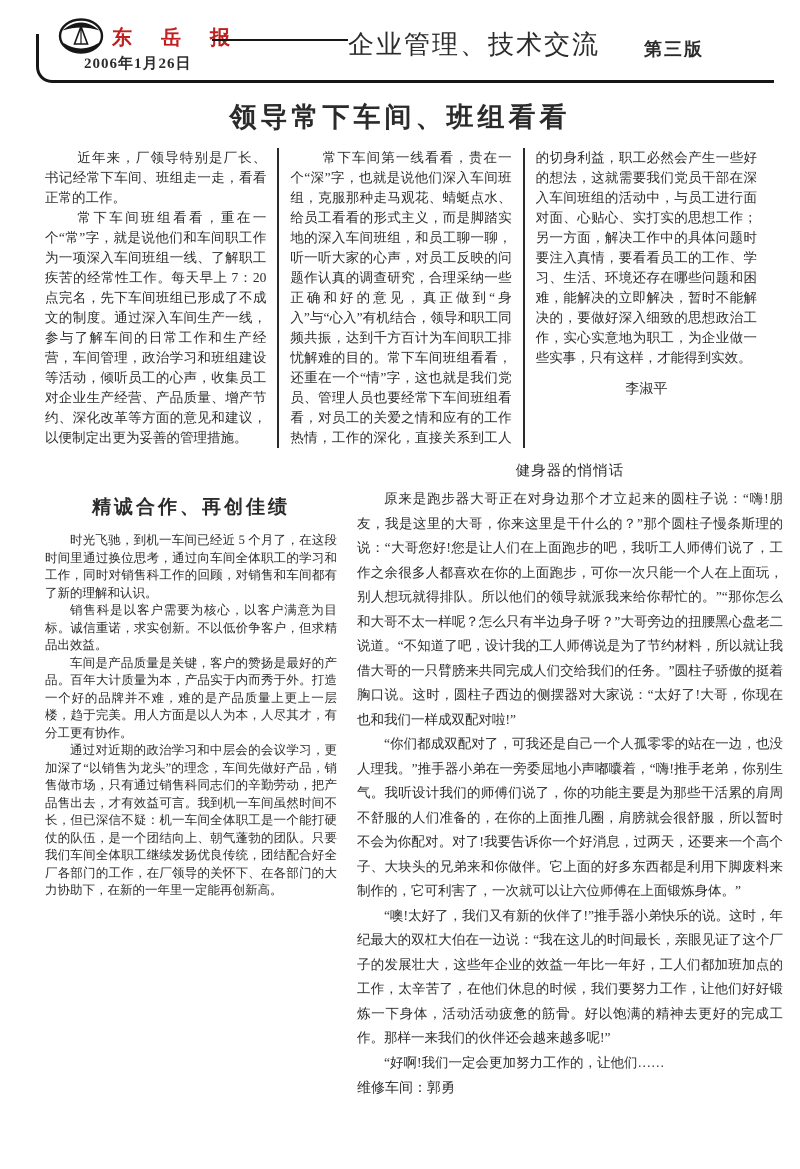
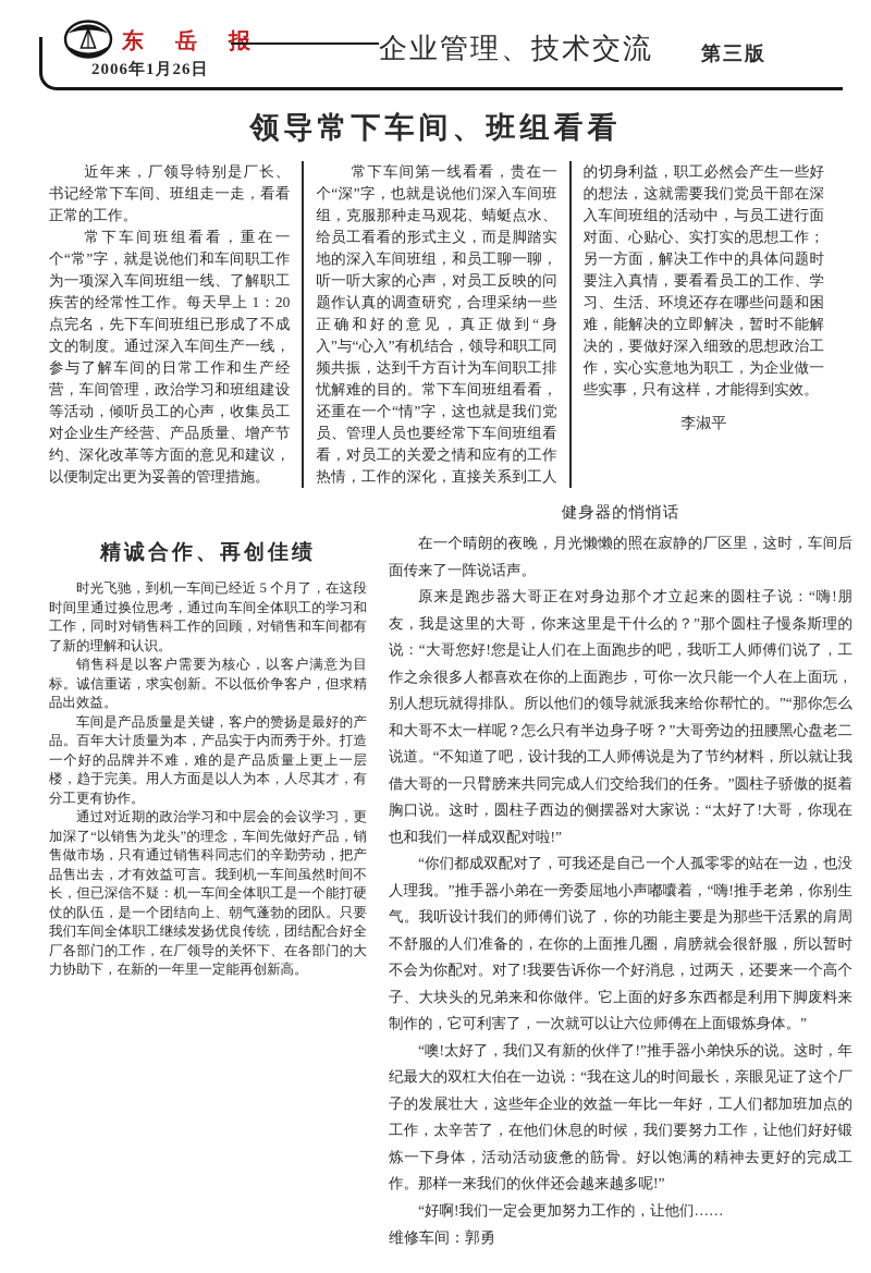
  东 岳 报
  2006年1月26日
  企业管理、技术交流
  第三版
  领导常下车间、班组看看
  近年来，厂领导特别是厂长、书记经常下车间、班组走一走，看看正常的工作。
- 常下车间班组看看，重在一个“常”字，就是说他们和车间职工作为一项深入车间班组一线、了解职工疾苦的经常性工作。每天早上 7：20 点完名，先下车间班组已形成了不成文的制度。通过深入车间生产一线，参与了解车间的日常工作和生产经营，车间管理，政治学习和班组建设等活动，倾听员工的心声，收集员工对企业生产经营、产品质量、增产节约、深化改革等方面的意见和建议，以便制定出更为妥善的管理措施。
+ 常下车间班组看看，重在一个“常”字，就是说他们和车间职工作为一项深入车间班组一线、了解职工疾苦的经常性工作。每天早上 1：20 点完名，先下车间班组已形成了不成文的制度。通过深入车间生产一线，参与了解车间的日常工作和生产经营，车间管理，政治学习和班组建设等活动，倾听员工的心声，收集员工对企业生产经营、产品质量、增产节约、深化改革等方面的意见和建议，以便制定出更为妥善的管理措施。
  常下车间第一线看看，贵在一个“深”字，也就是说他们深入车间班组，克服那种走马观花、蜻蜓点水、给员工看看的形式主义，而是脚踏实地的深入车间班组，和员工聊一聊，听一听大家的心声，对员工反映的问题作认真的调查研究，合理采纳一些正确和好的意见，真正做到“身入”与“心入”有机结合，领导和职工同频共振，达到千方百计为车间职工排忧解难的目的。常下车间班组看看，还重在一个“情”字，这也就是我们党员、管理人员也要经常下车间班组看看，对员工的关爱之情和应有的工作热情，工作的深化，直接关系到工人的切身利益，职工必然会产生一些好的想法，这就需要我们党员干部在深入车间班组的活动中，与员工进行面对面、心贴心、实打实的思想工作；另一方面，解决工作中的具体问题时要注入真情，要看看员工的工作、学习、生活、环境还存在哪些问题和困难，能解决的立即解决，暂时不能解决的，要做好深入细致的思想政治工作，实心实意地为职工，为企业做一些实事，只有这样，才能得到实效。
  李淑平
  精诚合作、再创佳绩
  时光飞驰，到机一车间已经近 5 个月了，在这段时间里通过换位思考，通过向车间全体职工的学习和工作，同时对销售科工作的回顾，对销售和车间都有了新的理解和认识。
  销售科是以客户需要为核心，以客户满意为目标。诚信重诺，求实创新。不以低价争客户，但求精品出效益。
  车间是产品质量是关键，客户的赞扬是最好的产品。百年大计质量为本，产品实于内而秀于外。打造一个好的品牌并不难，难的是产品质量上更上一层楼，趋于完美。用人方面是以人为本，人尽其才，有分工更有协作。
  通过对近期的政治学习和中层会的会议学习，更加深了“以销售为龙头”的理念，车间先做好产品，销售做市场，只有通过销售科同志们的辛勤劳动，把产品售出去，才有效益可言。我到机一车间虽然时间不长，但已深信不疑：机一车间全体职工是一个能打硬仗的队伍，是一个团结向上、朝气蓬勃的团队。只要我们车间全体职工继续发扬优良传统，团结配合好全厂各部门的工作，在厂领导的关怀下、在各部门的大力协助下，在新的一年里一定能再创新高。
  健身器的悄悄话
+ 在一个晴朗的夜晚，月光懒懒的照在寂静的厂区里，这时，车间后面传来了一阵说话声。
  原来是跑步器大哥正在对身边那个才立起来的圆柱子说：“嗨!朋友，我是这里的大哥，你来这里是干什么的？”那个圆柱子慢条斯理的说：“大哥您好!您是让人们在上面跑步的吧，我听工人师傅们说了，工作之余很多人都喜欢在你的上面跑步，可你一次只能一个人在上面玩，别人想玩就得排队。所以他们的领导就派我来给你帮忙的。”“那你怎么和大哥不太一样呢？怎么只有半边身子呀？”大哥旁边的扭腰黑心盘老二说道。“不知道了吧，设计我的工人师傅说是为了节约材料，所以就让我借大哥的一只臂膀来共同完成人们交给我们的任务。”圆柱子骄傲的挺着胸口说。这时，圆柱子西边的侧摆器对大家说：“太好了!大哥，你现在也和我们一样成双配对啦!”
  “你们都成双配对了，可我还是自己一个人孤零零的站在一边，也没人理我。”推手器小弟在一旁委屈地小声嘟囔着，“嗨!推手老弟，你别生气。我听设计我们的师傅们说了，你的功能主要是为那些干活累的肩周不舒服的人们准备的，在你的上面推几圈，肩膀就会很舒服，所以暂时不会为你配对。对了!我要告诉你一个好消息，过两天，还要来一个高个子、大块头的兄弟来和你做伴。它上面的好多东西都是利用下脚废料来制作的，它可利害了，一次就可以让六位师傅在上面锻炼身体。”
  “噢!太好了，我们又有新的伙伴了!”推手器小弟快乐的说。这时，年纪最大的双杠大伯在一边说：“我在这儿的时间最长，亲眼见证了这个厂子的发展壮大，这些年企业的效益一年比一年好，工人们都加班加点的工作，太辛苦了，在他们休息的时候，我们要努力工作，让他们好好锻炼一下身体，活动活动疲惫的筋骨。好以饱满的精神去更好的完成工作。那样一来我们的伙伴还会越来越多呢!”
  “好啊!我们一定会更加努力工作的，让他们……
  维修车间：郭勇
